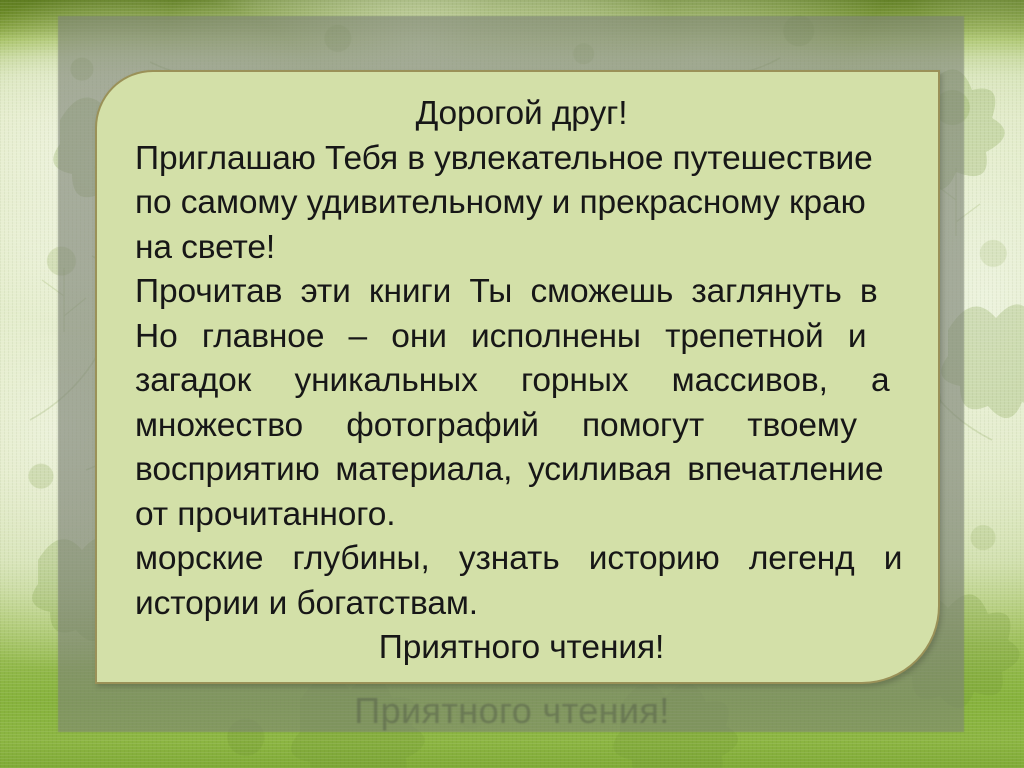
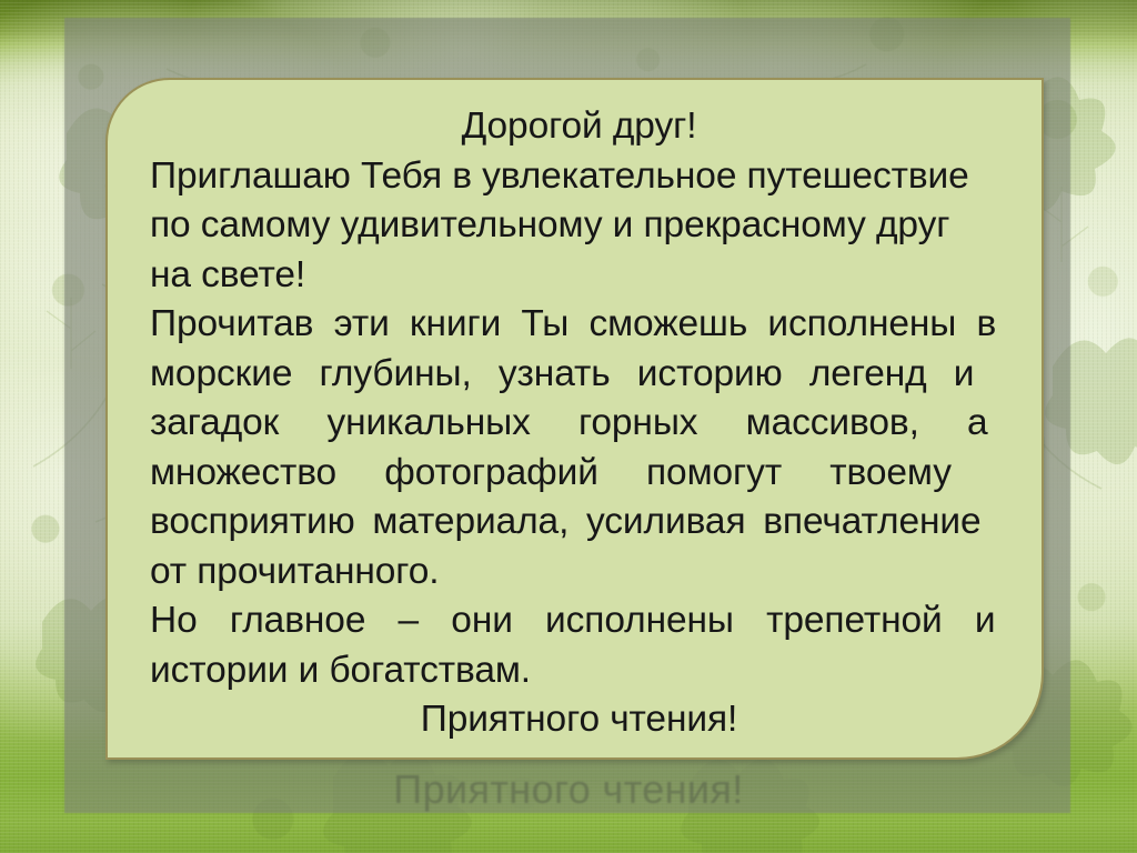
  Приятного чтения!
  Дорогой друг!
  Приглашаю Тебя в увлекательное путешествие
- по самому удивительному и прекрасному краю
+ по самому удивительному и прекрасному друг
  на свете!
- Прочитав эти книги Ты сможешь заглянуть в
+ Прочитав эти книги Ты сможешь исполнены в
- Но главное – они исполнены трепетной и
+ морские глубины, узнать историю легенд и
  загадок уникальных горных массивов, а
  множество фотографий помогут твоему
  восприятию материала, усиливая впечатление
  от прочитанного.
- морские глубины, узнать историю легенд и
+ Но главное – они исполнены трепетной и
  истории и богатствам.
  Приятного чтения!
